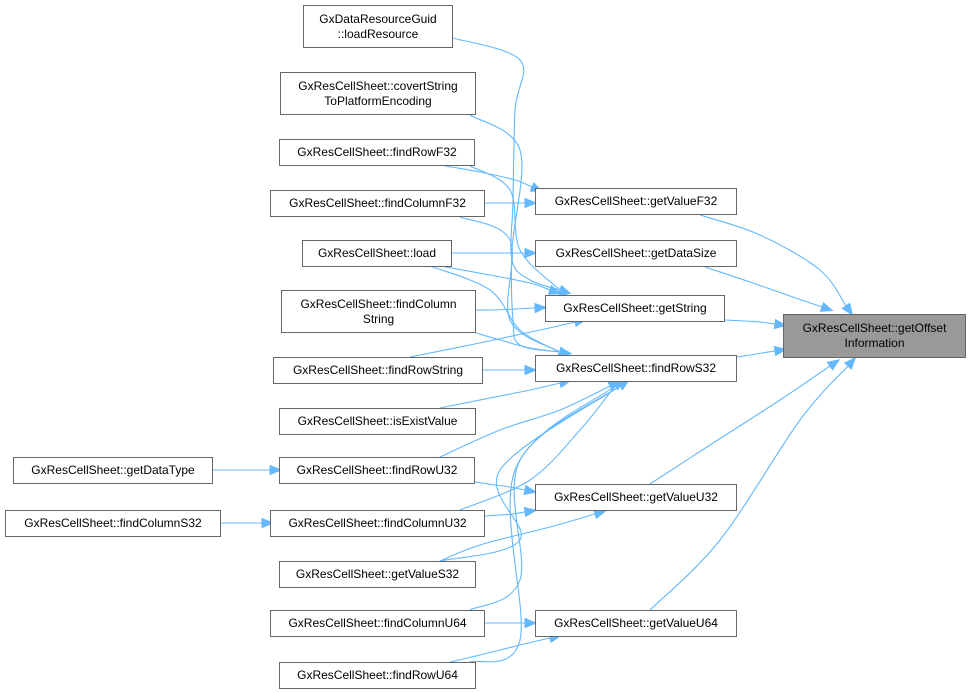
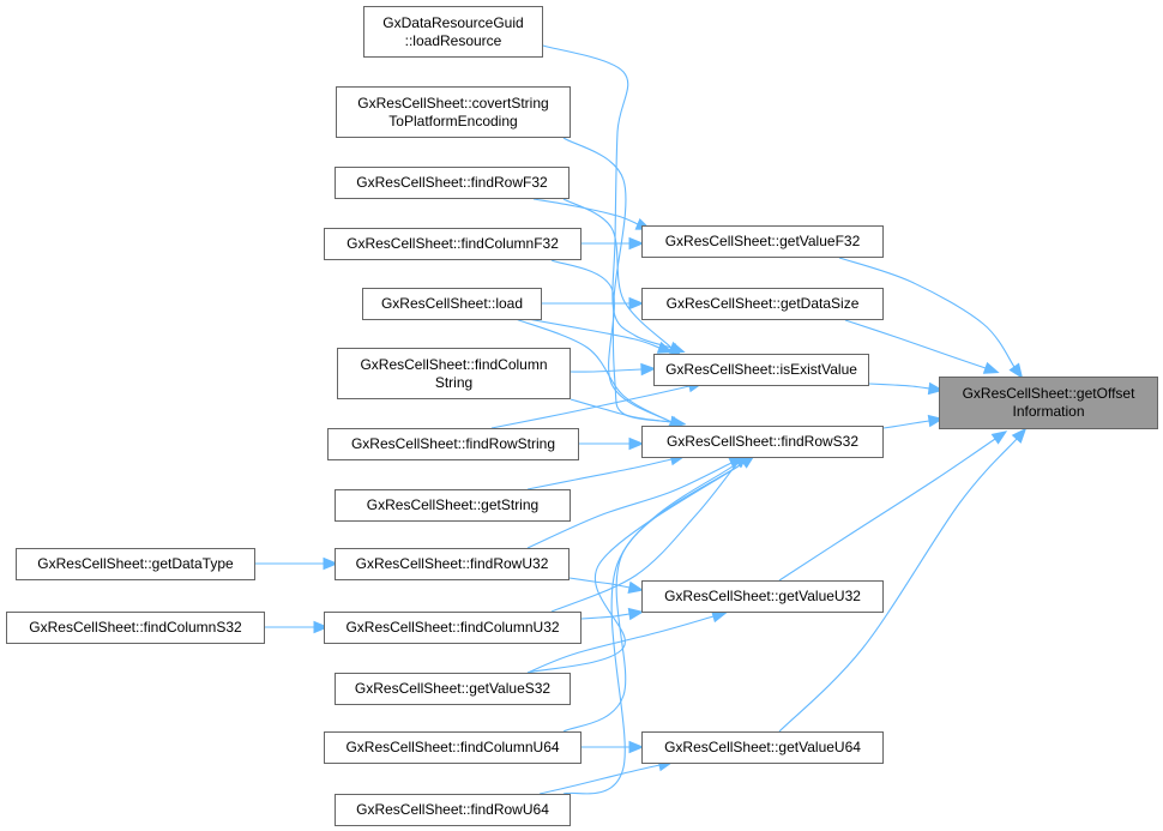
  GxResCellSheet::getOffset
  Information
  GxResCellSheet::getValueF32
  GxResCellSheet::getDataSize
- GxResCellSheet::getString
+ GxResCellSheet::isExistValue
  GxResCellSheet::findRowS32
  GxResCellSheet::getValueU32
  GxResCellSheet::getValueU64
  GxDataResourceGuid
  ::loadResource
  GxResCellSheet::covertString
  ToPlatformEncoding
  GxResCellSheet::findRowF32
  GxResCellSheet::findColumnF32
  GxResCellSheet::load
  GxResCellSheet::findColumn
  String
  GxResCellSheet::findRowString
- GxResCellSheet::isExistValue
+ GxResCellSheet::getString
  GxResCellSheet::findRowU32
  GxResCellSheet::findColumnU32
  GxResCellSheet::getValueS32
  GxResCellSheet::findColumnU64
  GxResCellSheet::findRowU64
  GxResCellSheet::getDataType
  GxResCellSheet::findColumnS32
